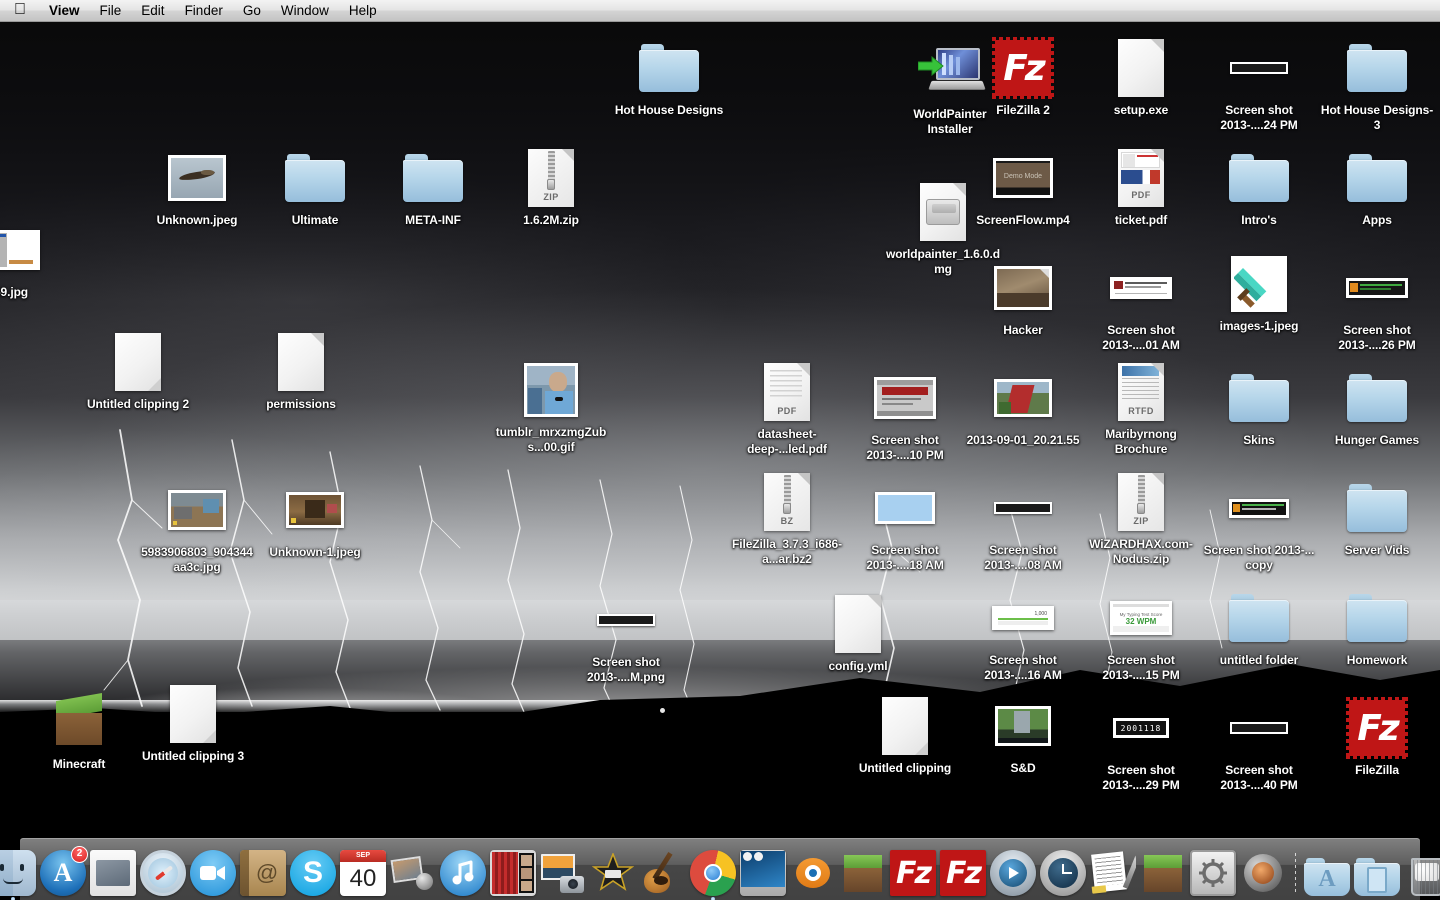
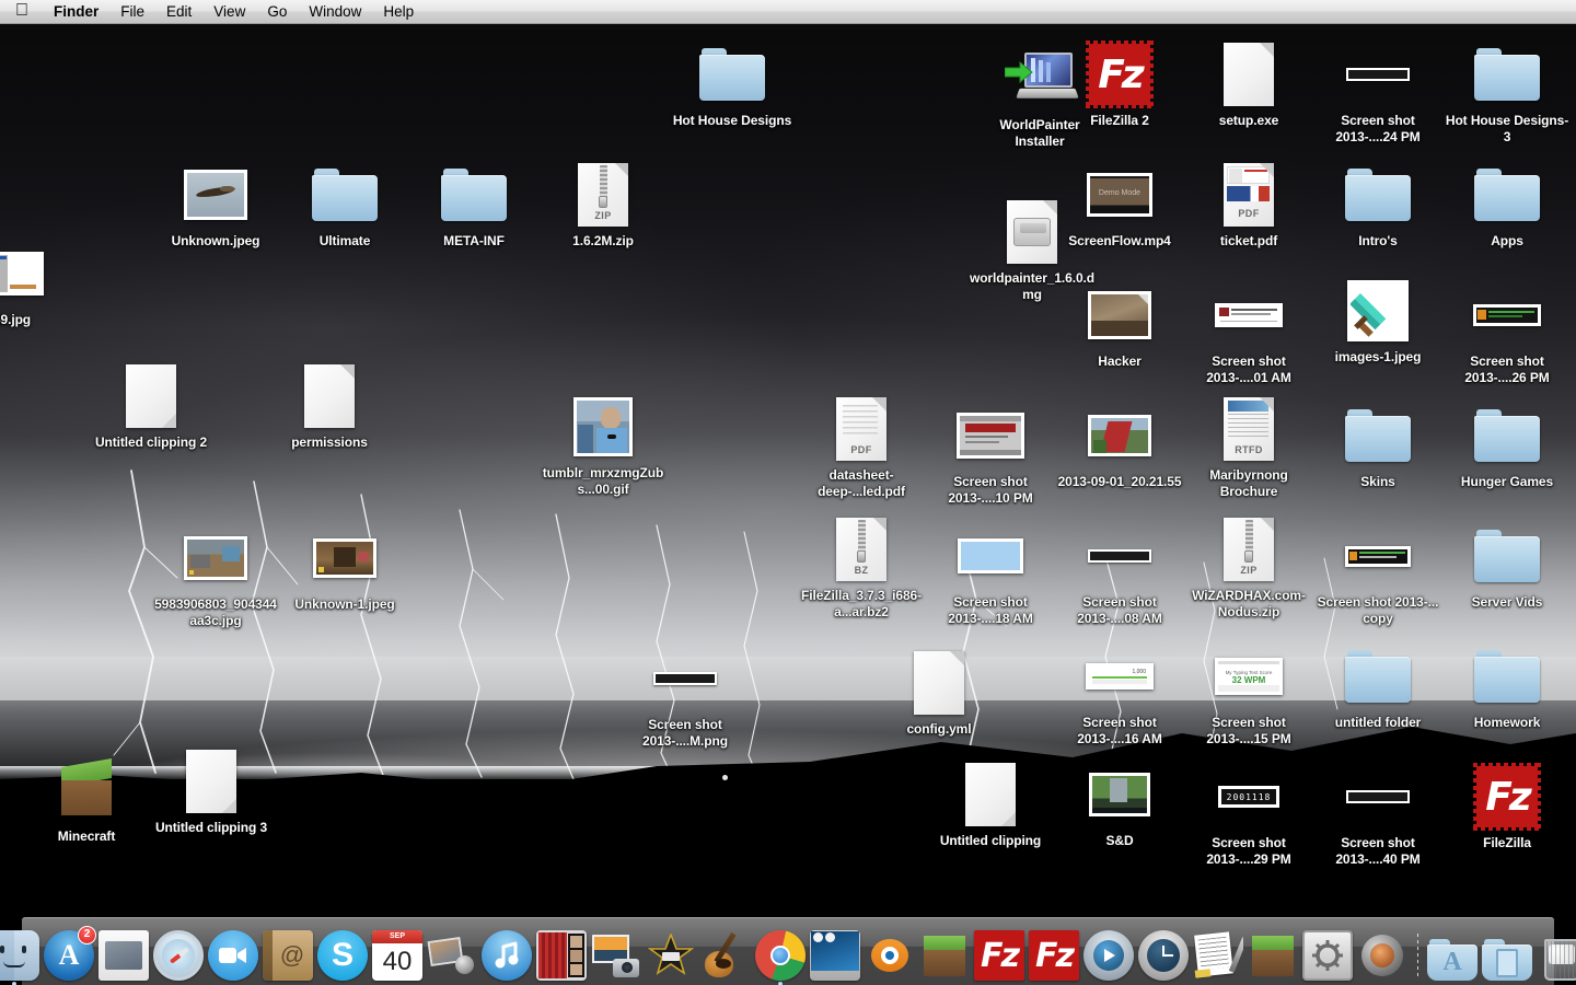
  
- View
+ Finder
  File
  Edit
- Finder
+ View
  Go
  Window
  Help
  9.jpg
  Hot House Designs
  WorldPainter Installer
  Fz
  FileZilla 2
  setup.exe
  Screen shot 2013-....24 PM
  Hot House Designs-3
  Unknown.jpeg
  Ultimate
  META-INF
  ZIP
  1.6.2M.zip
  ScreenFlow.mp4
  PDF
  ticket.pdf
  Intro's
  Apps
  worldpainter_1.6.0.dmg
  Hacker
  Screen shot 2013-....01 AM
  images-1.jpeg
  Screen shot 2013-....26 PM
  Untitled clipping 2
  permissions
  tumblr_mrxzmgZubs...00.gif
  PDF
  datasheet-deep-...led.pdf
  Screen shot 2013-....10 PM
  2013-09-01_20.21.55
  RTFD
  Maribyrnong Brochure
  Skins
  Hunger Games
  5983906803_904344aa3c.jpg
  Unknown-1.jpeg
  BZ
  FileZilla_3.7.3_i686-a...ar.bz2
  Screen shot 2013-....18 AM
  Screen shot 2013-....08 AM
  ZIP
  WiZARDHAX.com-Nodus.zip
  Screen shot 2013-... copy
  Server Vids
  Screen shot 2013-....M.png
  config.yml
  Screen shot 2013-....16 AM
  32 WPM
  Screen shot 2013-....15 PM
  untitled folder
  Homework
  Minecraft
  Untitled clipping 3
  Untitled clipping
  S&D
  2001118
  Screen shot 2013-....29 PM
  Screen shot 2013-....40 PM
  Fz
  FileZilla
  A
  2
  @
  S
  40
  Fz
  Fz
  A
